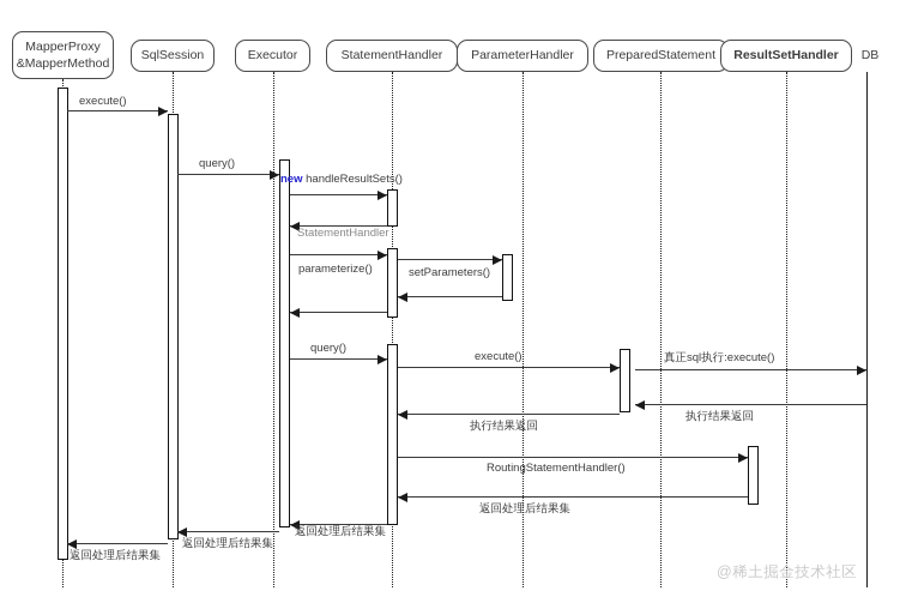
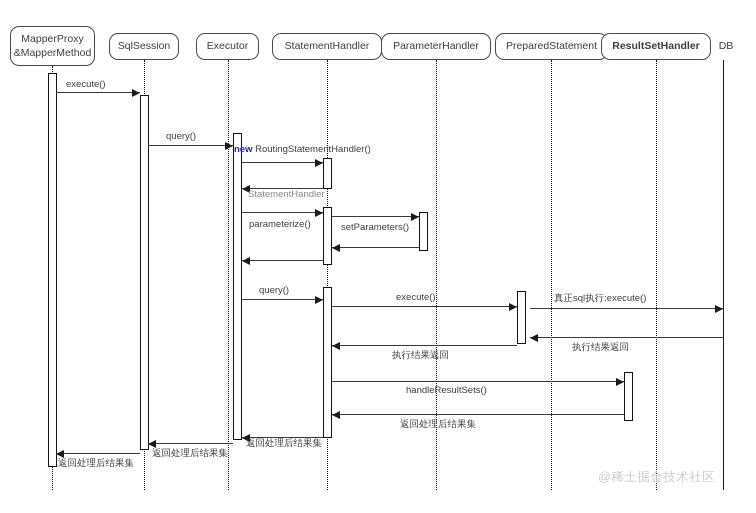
  MapperProxy
  &MapperMethod
  SqlSession
  Executor
  StatementHandler
  ParameterHandler
  PreparedStatement
  ResultSetHandler
  DB
  execute()
  query()
- new handleResultSets()
+ new RoutingStatementHandler()
  StatementHandler
  parameterize()
  setParameters()
  query()
  execute()
  真正sql执行:execute()
  执行结果返回
  执行结果返回
- RoutingStatementHandler()
+ handleResultSets()
  返回处理后结果集
  返回处理后结果集
  返回处理后结果集
  返回处理后结果集
  @稀土掘金技术社区
